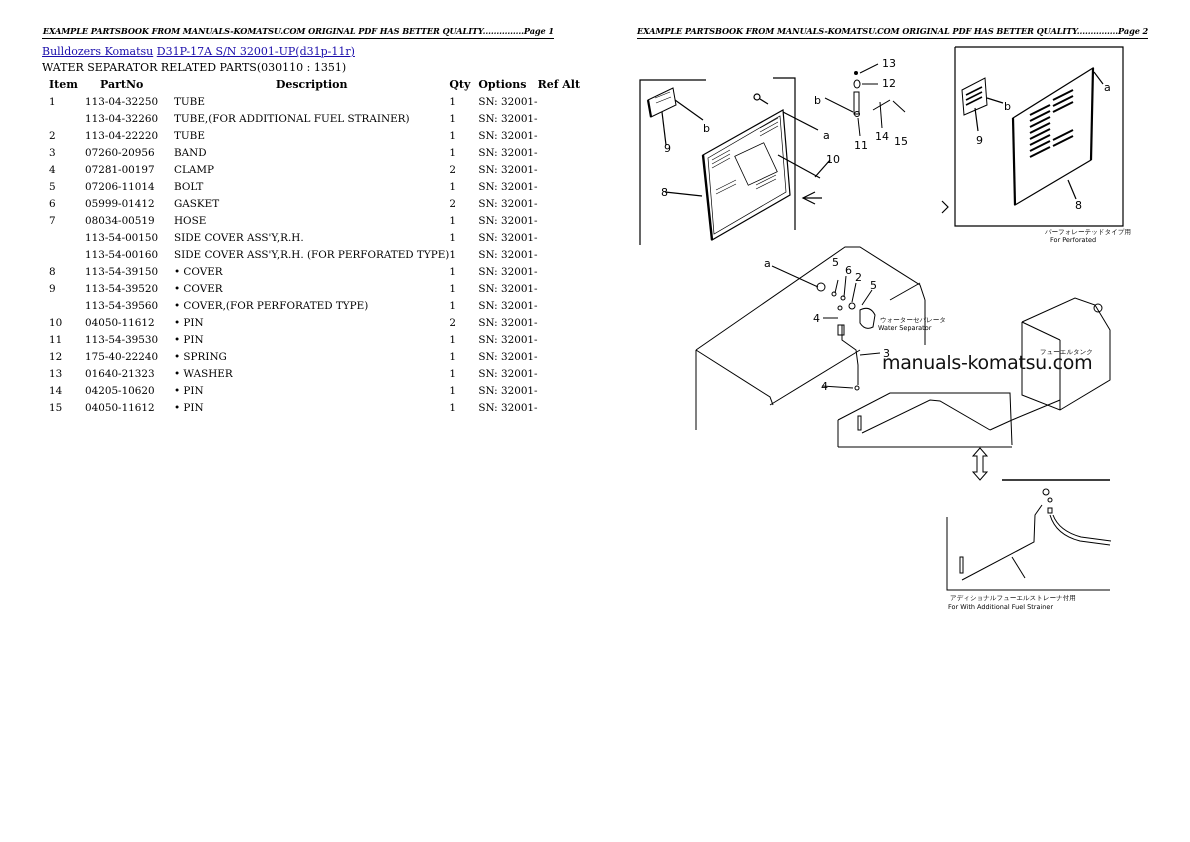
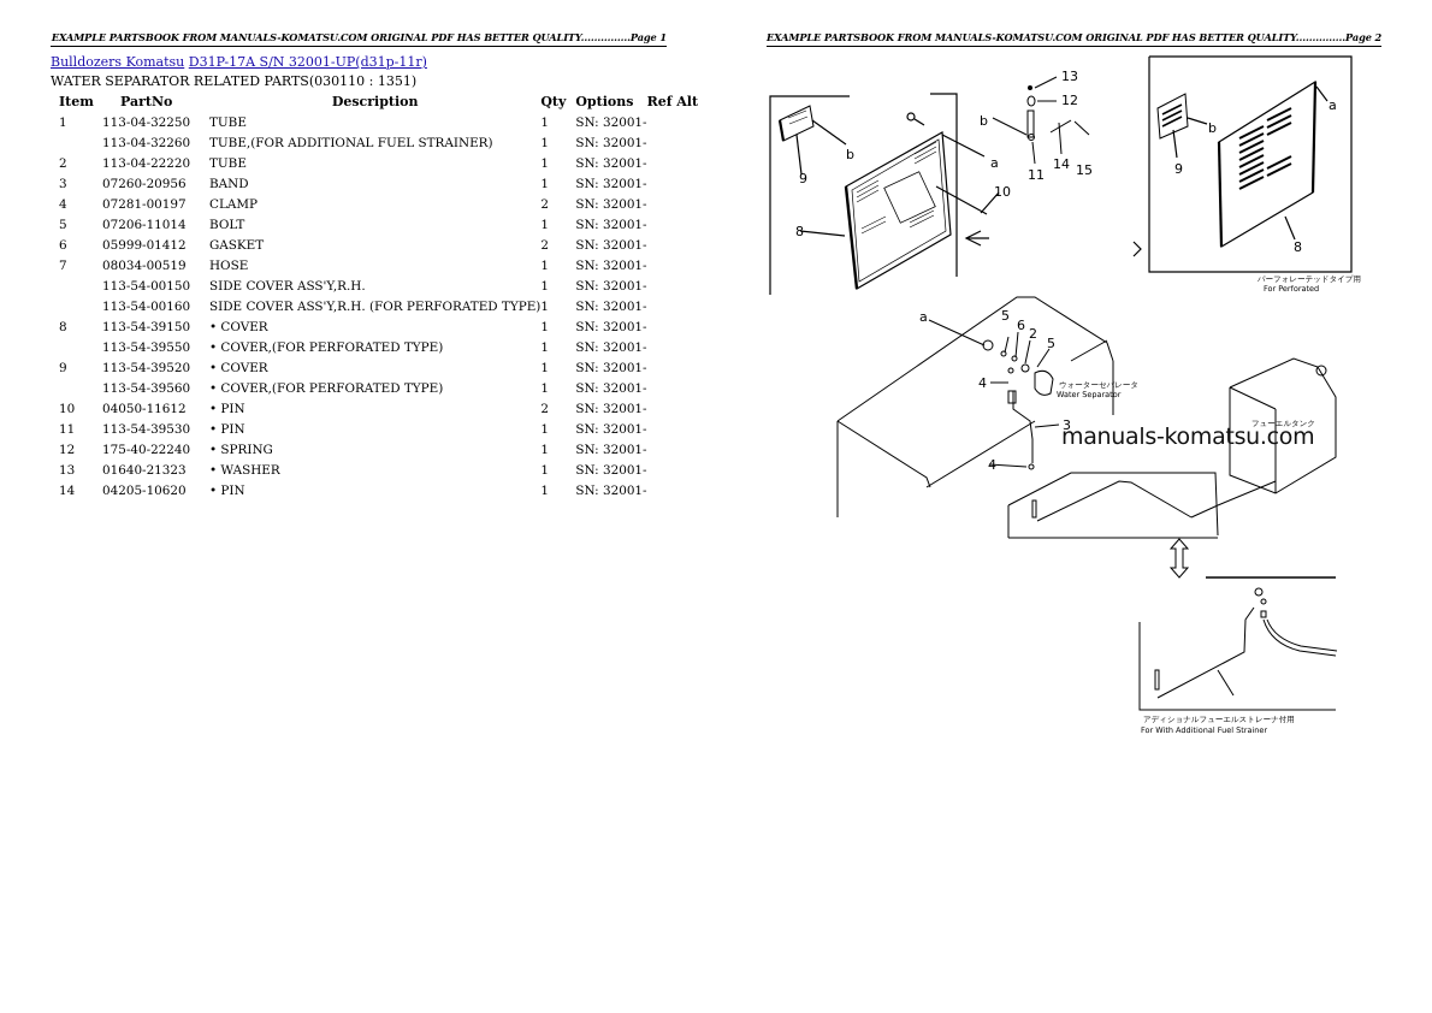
  EXAMPLE PARTSBOOK FROM MANUALS-KOMATSU.COM ORIGINAL PDF HAS BETTER QUALITY...............Page 1
  Bulldozers Komatsu D31P-17A S/N 32001-UP(d31p-11r)
  WATER SEPARATOR RELATED PARTS(030110 : 1351)
  Item	PartNo	Description	Qty	Options	Ref Alt
  1	113-04-32250	TUBE	1	SN: 32001-
  	113-04-32260	TUBE,(FOR ADDITIONAL FUEL STRAINER)	1	SN: 32001-
  2	113-04-22220	TUBE	1	SN: 32001-
  3	07260-20956	BAND	1	SN: 32001-
  4	07281-00197	CLAMP	2	SN: 32001-
  5	07206-11014	BOLT	1	SN: 32001-
  6	05999-01412	GASKET	2	SN: 32001-
  7	08034-00519	HOSE	1	SN: 32001-
  	113-54-00150	SIDE COVER ASS'Y,R.H.	1	SN: 32001-
  	113-54-00160	SIDE COVER ASS'Y,R.H. (FOR PERFORATED TYPE)	1	SN: 32001-
  8	113-54-39150	• COVER	1	SN: 32001-
+ 	113-54-39550	• COVER,(FOR PERFORATED TYPE)	1	SN: 32001-
  9	113-54-39520	• COVER	1	SN: 32001-
  	113-54-39560	• COVER,(FOR PERFORATED TYPE)	1	SN: 32001-
  10	04050-11612	• PIN	2	SN: 32001-
  11	113-54-39530	• PIN	1	SN: 32001-
  12	175-40-22240	• SPRING	1	SN: 32001-
  13	01640-21323	• WASHER	1	SN: 32001-
  14	04205-10620	• PIN	1	SN: 32001-
- 15	04050-11612	• PIN	1	SN: 32001-
  EXAMPLE PARTSBOOK FROM MANUALS-KOMATSU.COM ORIGINAL PDF HAS BETTER QUALITY...............Page 2
  9
  b
  8
  a
  10
  b
  13
  12
  11
  14
  15
  9
  b
  a
  8
  a
  5
  6
  2
  5
  4
  3
  4
  パーフォレーテッドタイプ用
  For Perforated
  ウォーターセパレータ
  Water Separator
  フューエルタンク
  アディショナルフューエルストレーナ付用
  For With Additional Fuel Strainer
  manuals-komatsu.com
